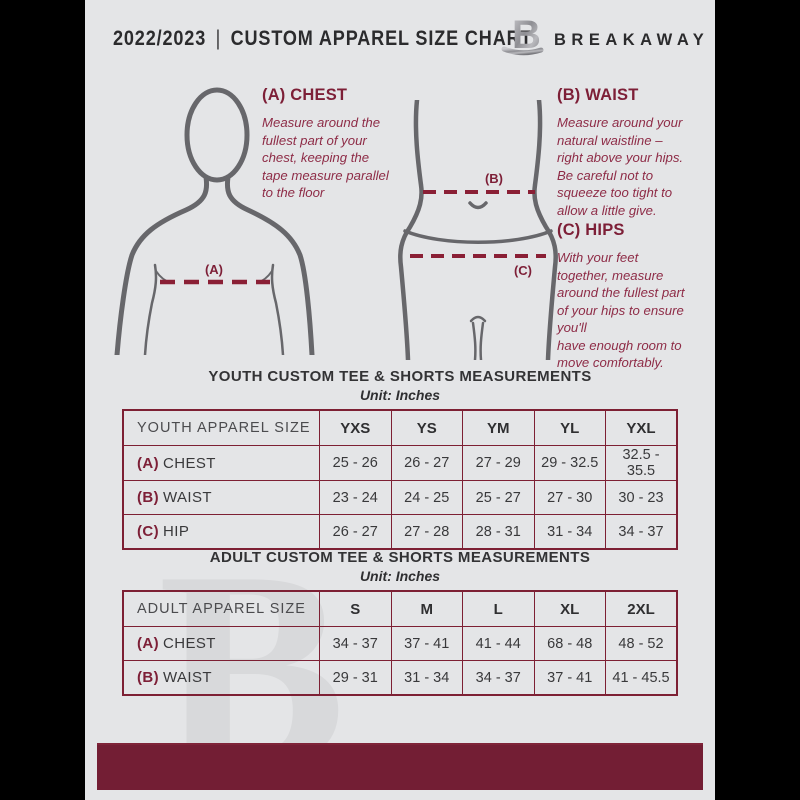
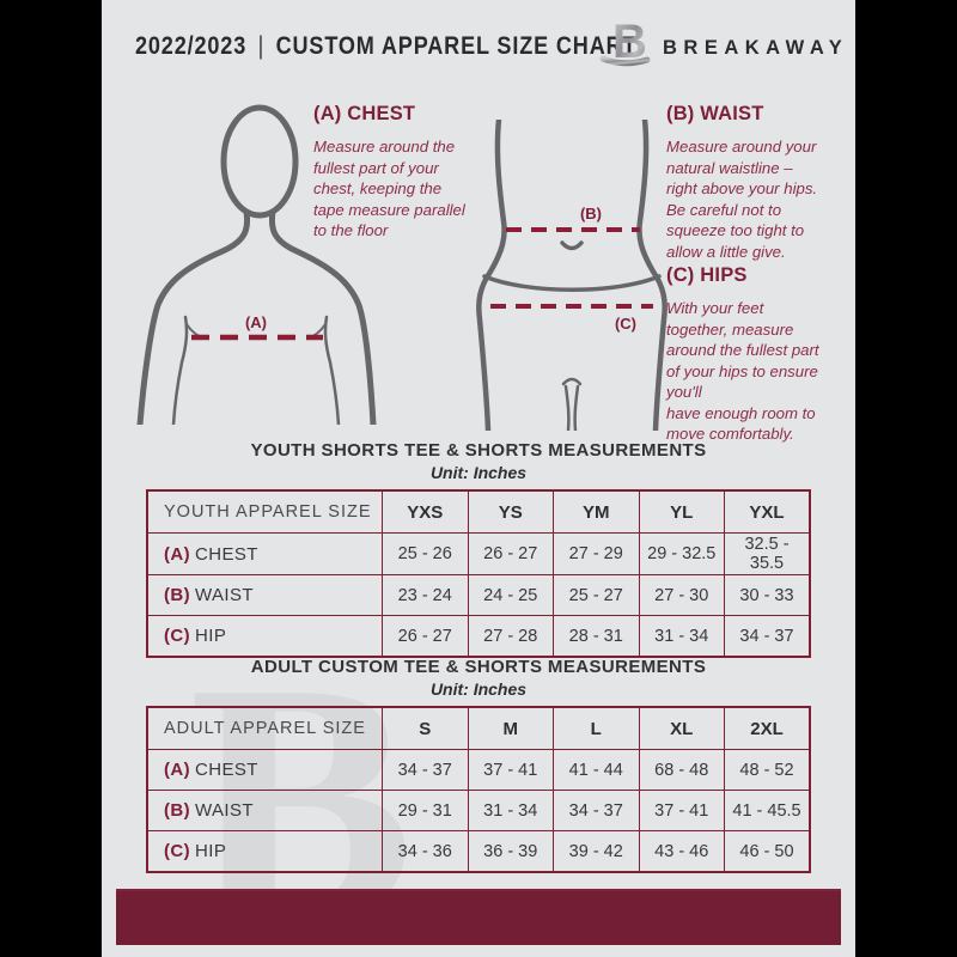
  2022/2023 | CUSTOM APPAREL SIZE CHART
  B
  BREAKAWAY
  (A)
  (B)
  (C)
  (A) CHEST
  Measure around the
  fullest part of your
  chest, keeping the
  tape measure parallel
  to the floor
  (B) WAIST
  Measure around your
  natural waistline –
  right above your hips.
  Be careful not to
  squeeze too tight to
  allow a little give.
  (C) HIPS
  With your feet
  together, measure
  around the fullest part
  of your hips to ensure
  you'll
  have enough room to
  move comfortably.
  B
- YOUTH CUSTOM TEE & SHORTS MEASUREMENTS
+ YOUTH SHORTS TEE & SHORTS MEASUREMENTS
  Unit: Inches
  YOUTH APPAREL SIZE	YXS	YS	YM	YL	YXL
  (A) CHEST	25 - 26	26 - 27	27 - 29	29 - 32.5	32.5 - 35.5
- (B) WAIST	23 - 24	24 - 25	25 - 27	27 - 30	30 - 23
+ (B) WAIST	23 - 24	24 - 25	25 - 27	27 - 30	30 - 33
  (C) HIP	26 - 27	27 - 28	28 - 31	31 - 34	34 - 37
  ADULT CUSTOM TEE & SHORTS MEASUREMENTS
  Unit: Inches
  ADULT APPAREL SIZE	S	M	L	XL	2XL
  (A) CHEST	34 - 37	37 - 41	41 - 44	68 - 48	48 - 52
  (B) WAIST	29 - 31	31 - 34	34 - 37	37 - 41	41 - 45.5
+ (C) HIP	34 - 36	36 - 39	39 - 42	43 - 46	46 - 50
